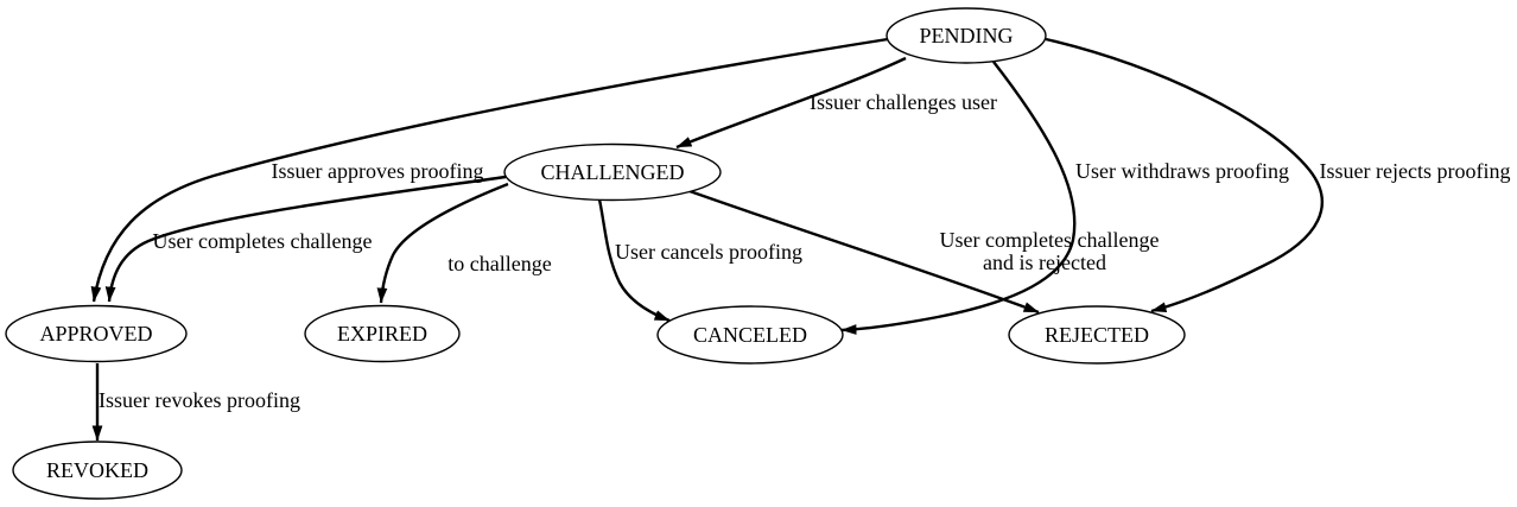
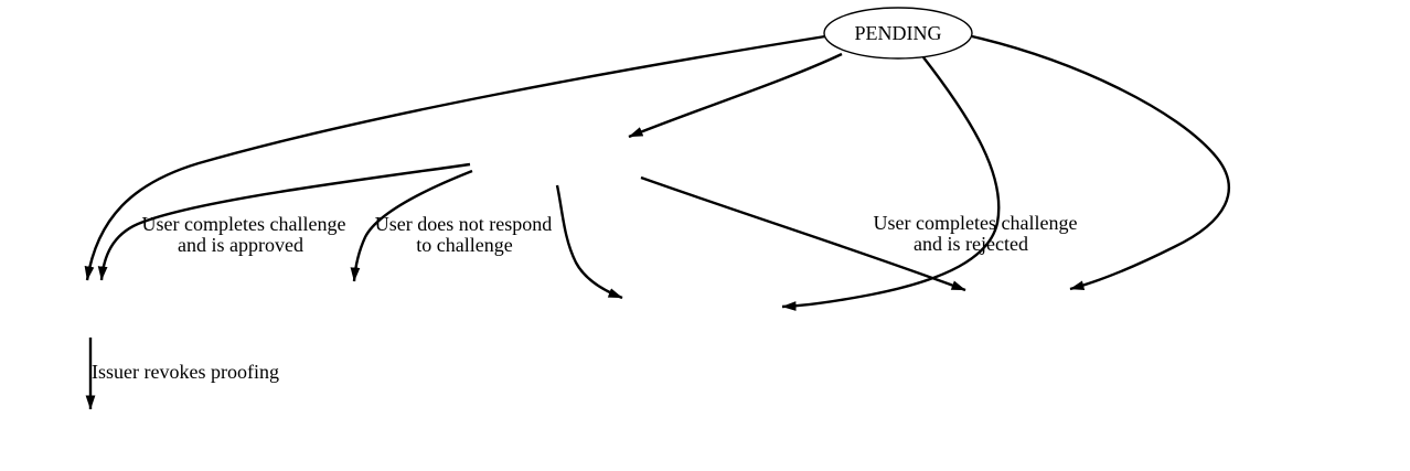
- Issuer challenges user
- Issuer approves proofing
- User withdraws proofing
- Issuer rejects proofing
  User completes challenge
+ and is approved
+ User does not respond
  to challenge
- User cancels proofing
  User completes challenge
  and is rejected
  Issuer revokes proofing
  PENDING
- CHALLENGED
- APPROVED
- EXPIRED
- CANCELED
- REJECTED
- REVOKED
